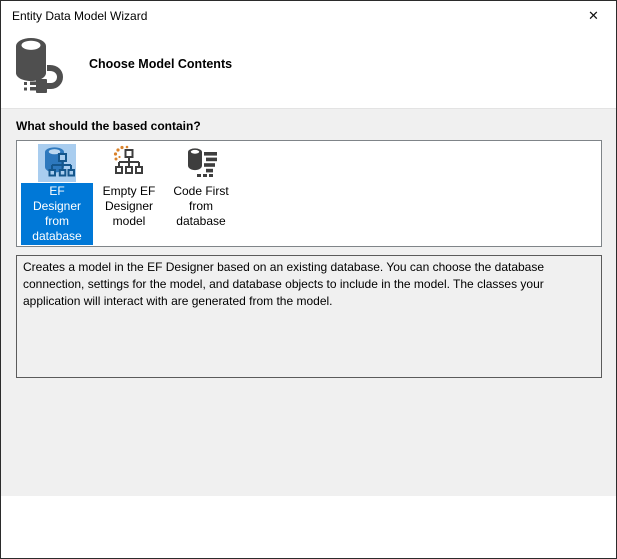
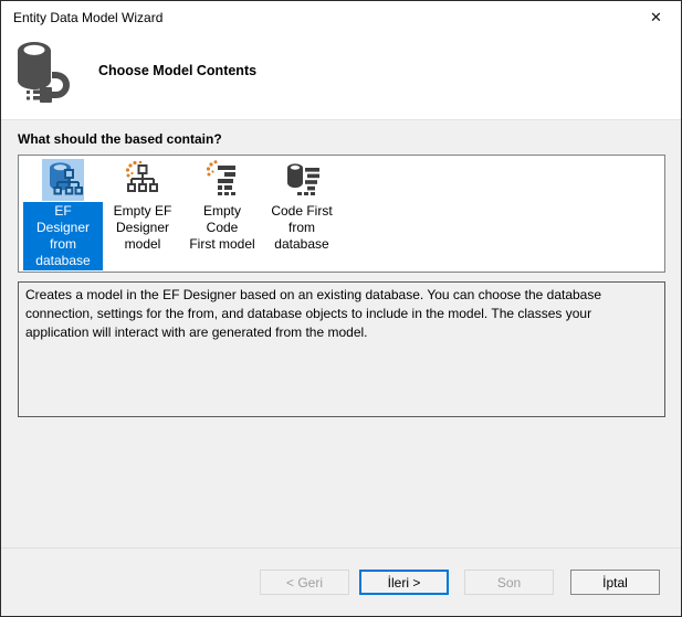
  Entity Data Model Wizard
  ✕
  Choose Model Contents
  What should the based contain?
  EF Designer
  from
  database
  Empty EF
  Designer
  model
+ Empty Code
+ First model
  Code First
  from
  database
- Creates a model in the EF Designer based on an existing database. You can choose the database connection, settings for the model, and database objects to include in the model. The classes your application will interact with are generated from the model.
+ Creates a model in the EF Designer based on an existing database. You can choose the database connection, settings for the from, and database objects to include in the model. The classes your application will interact with are generated from the model.
+ < Geri
+ İleri >
+ Son
+ İptal
